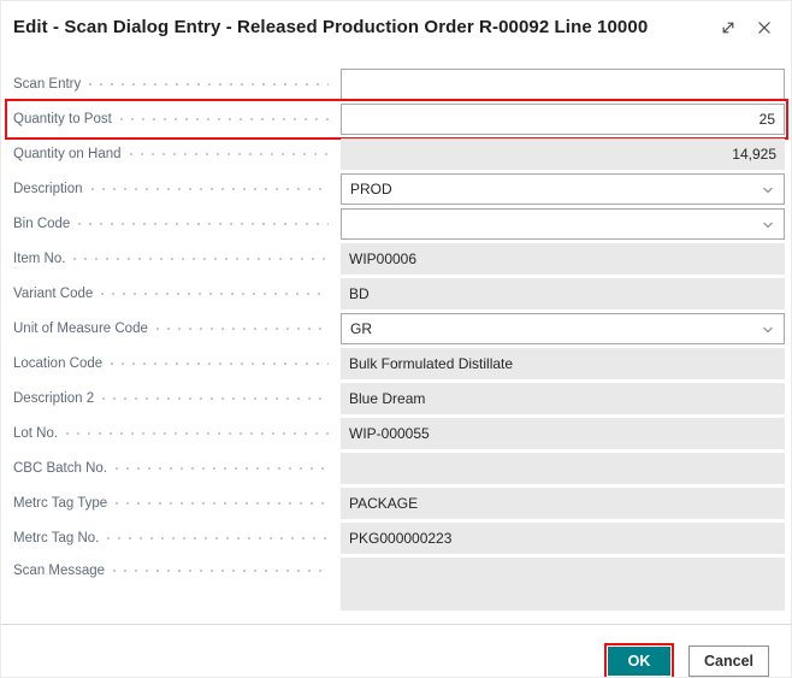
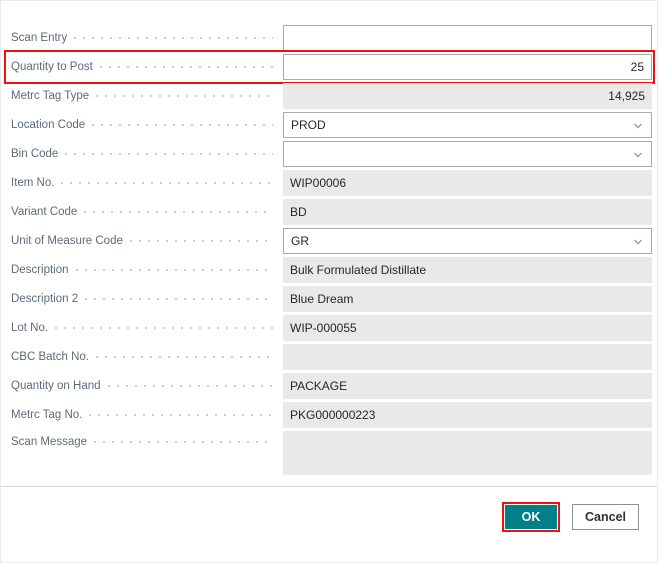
- Edit - Scan Dialog Entry - Released Production Order R-00092 Line 10000
  Scan Entry
  Quantity to Post
  25
- Quantity on Hand
+ Metrc Tag Type
  14,925
- Description
+ Location Code
  PROD
  Bin Code
  Item No.
  WIP00006
  Variant Code
  BD
  Unit of Measure Code
  GR
- Location Code
+ Description
  Bulk Formulated Distillate
  Description 2
  Blue Dream
  Lot No.
  WIP-000055
  CBC Batch No.
- Metrc Tag Type
+ Quantity on Hand
  PACKAGE
  Metrc Tag No.
  PKG000000223
  Scan Message
  OK
  Cancel
